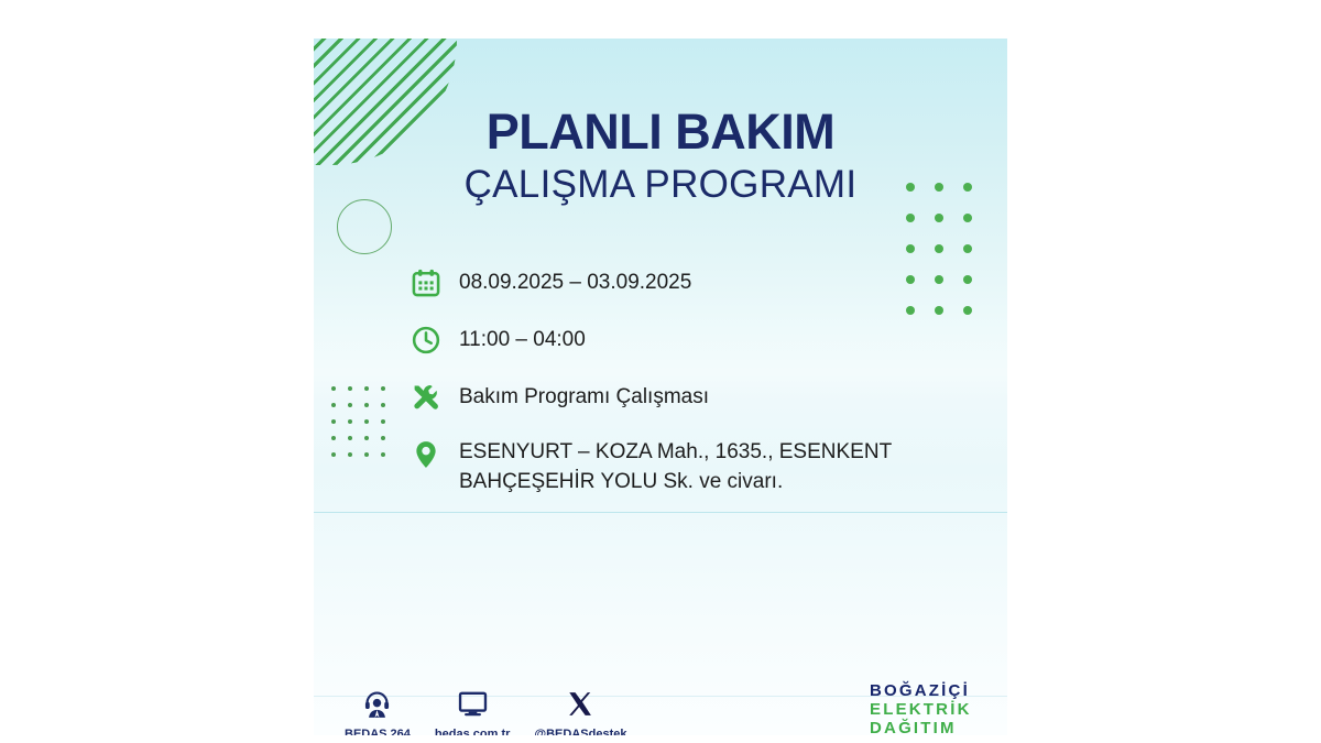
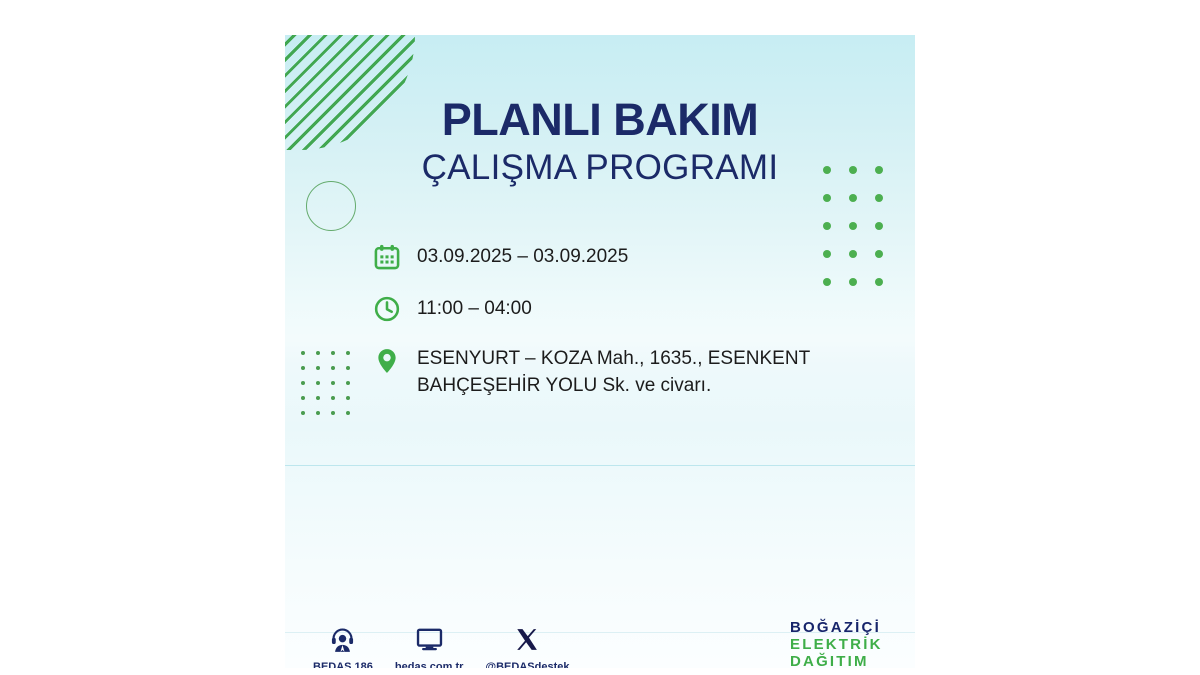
  PLANLI BAKIM
  ÇALIŞMA PROGRAMI
- 08.09.2025 – 03.09.2025
+ 03.09.2025 – 03.09.2025
  11:00 – 04:00
- Bakım Programı Çalışması
  ESENYURT – KOZA Mah., 1635., ESENKENT BAHÇEŞEHİR YOLU Sk. ve civarı.
- BEDAŞ 264
+ BEDAŞ 186
  bedas.com.tr
  @BEDASdestek
  BOĞAZİÇİ
  ELEKTRİK
  DAĞITIM
